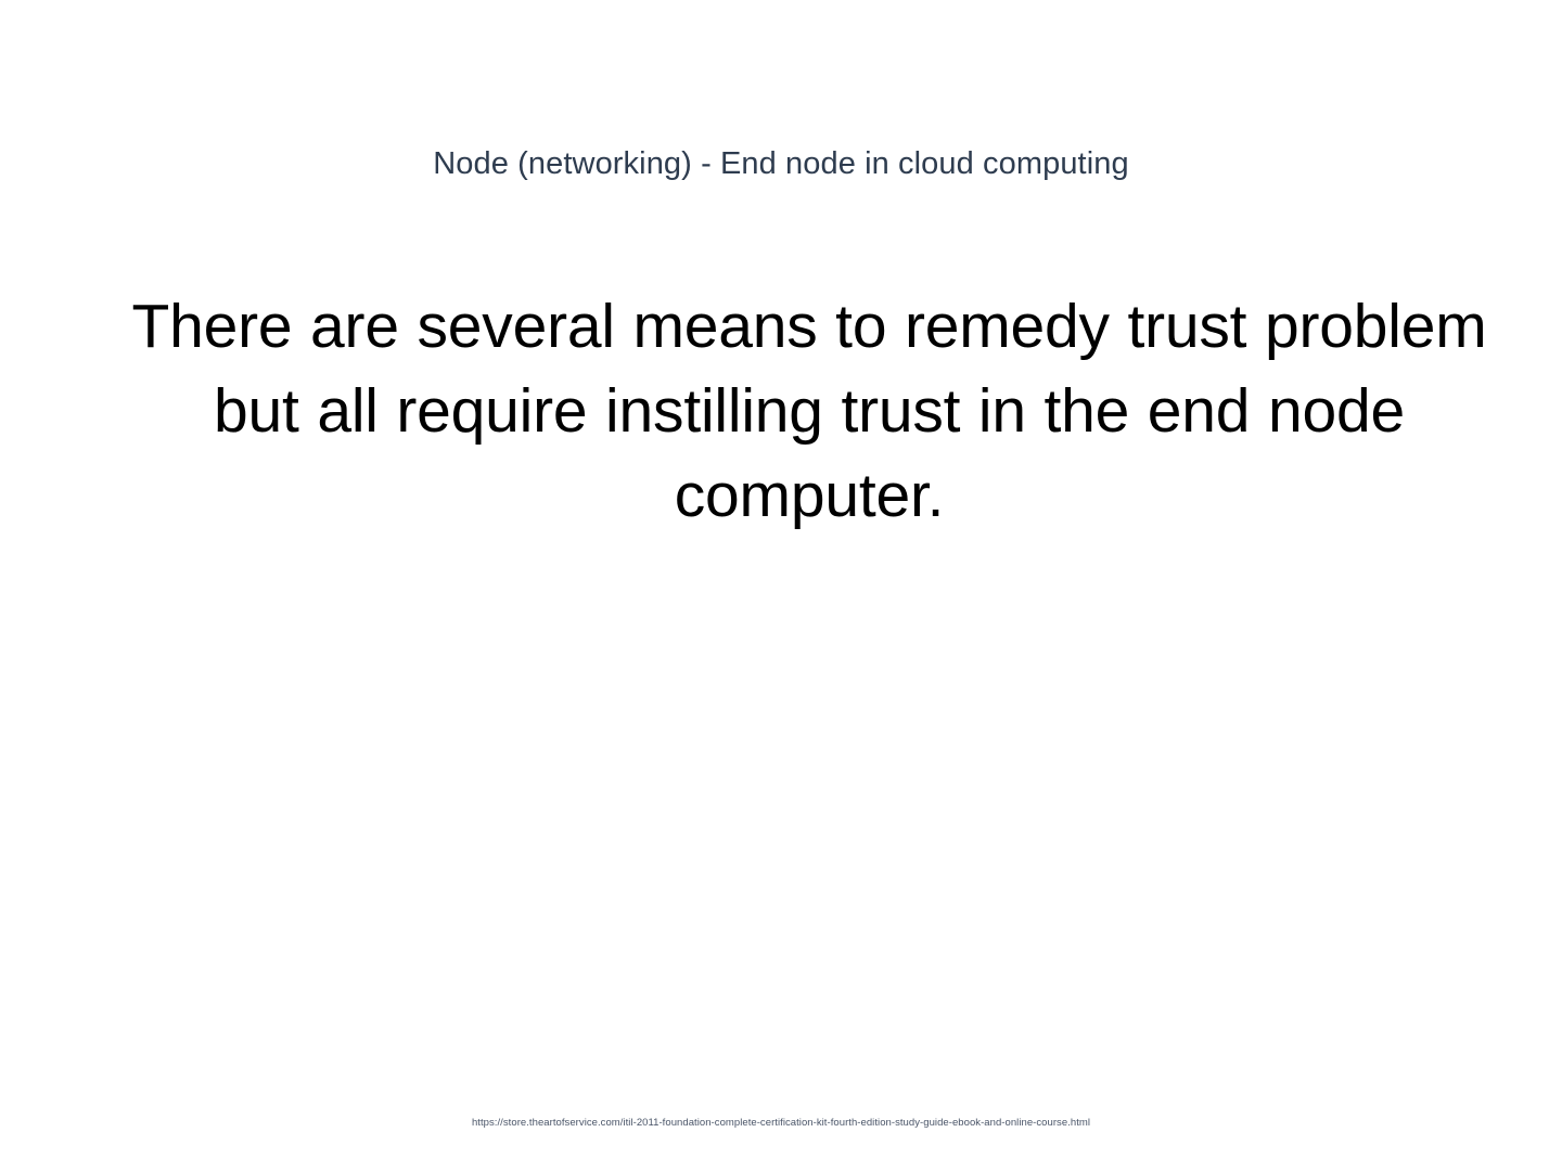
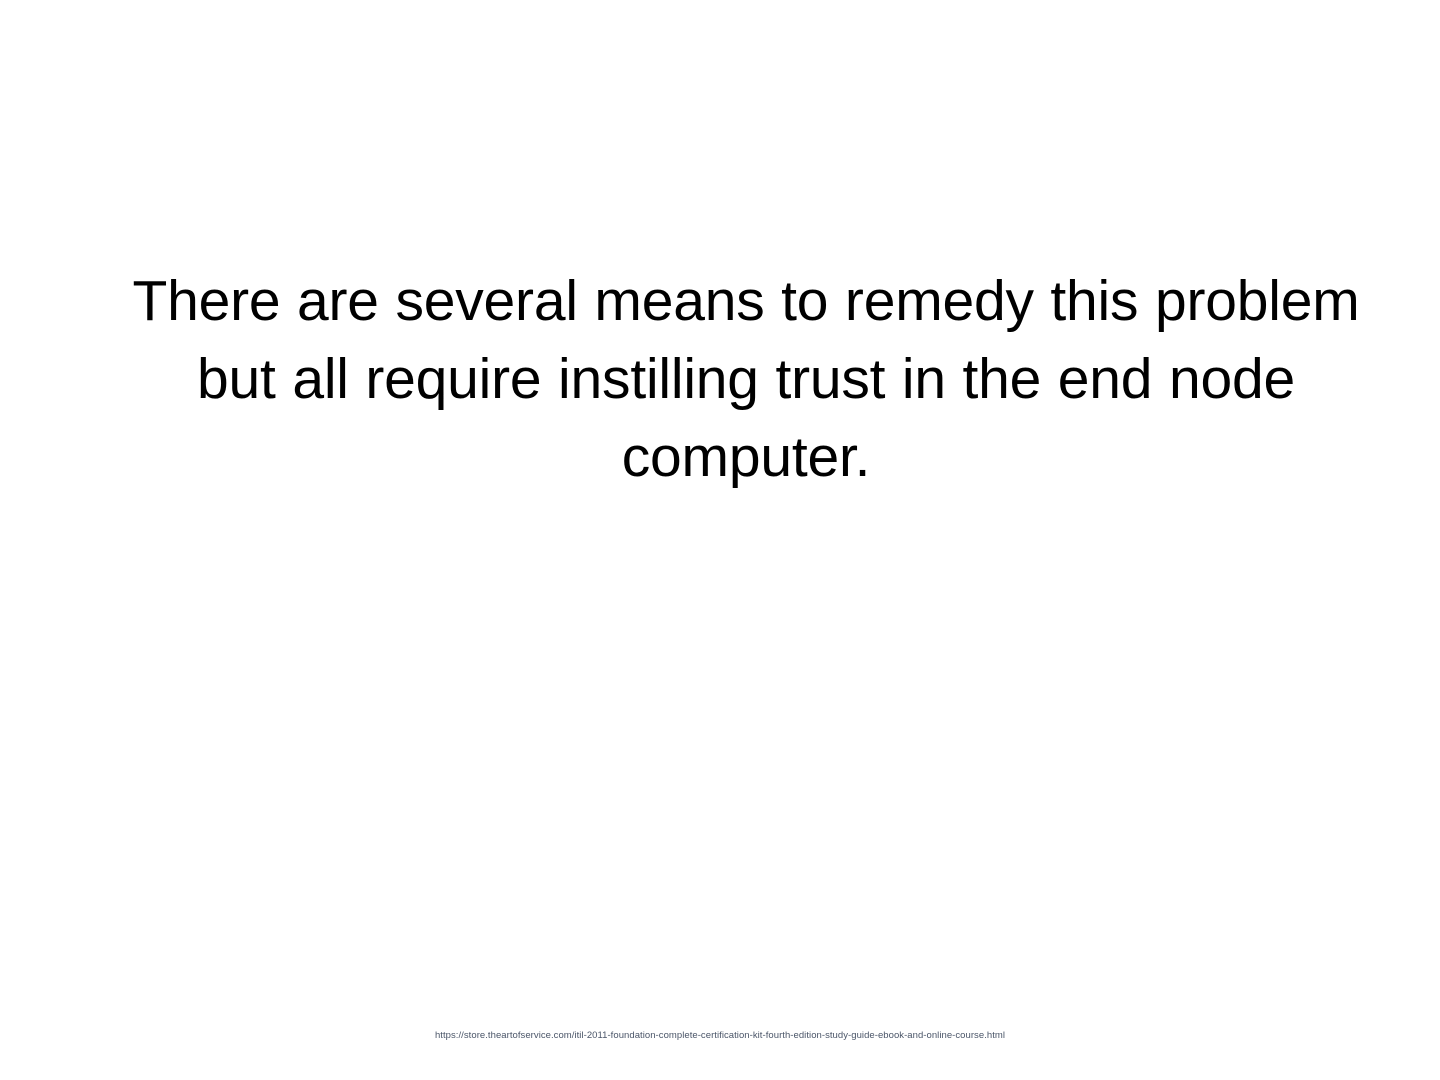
- Node (networking) - End node in cloud computing
- There are several means to remedy trust problem but all require instilling trust in the end node computer.
+ There are several means to remedy this problem but all require instilling trust in the end node computer.
  https://store.theartofservice.com/itil-2011-foundation-complete-certification-kit-fourth-edition-study-guide-ebook-and-online-course.html
